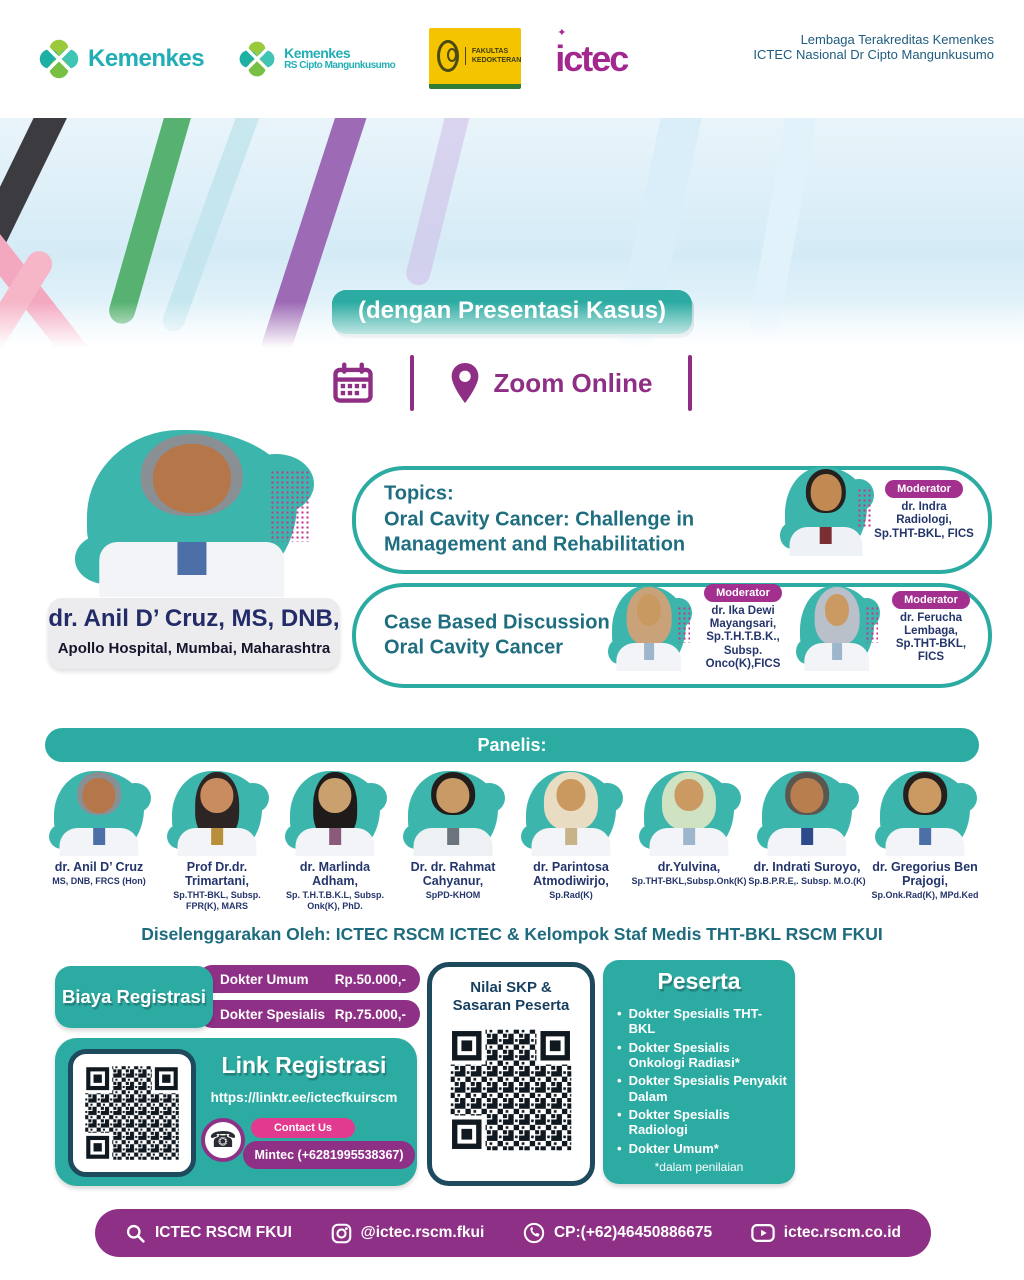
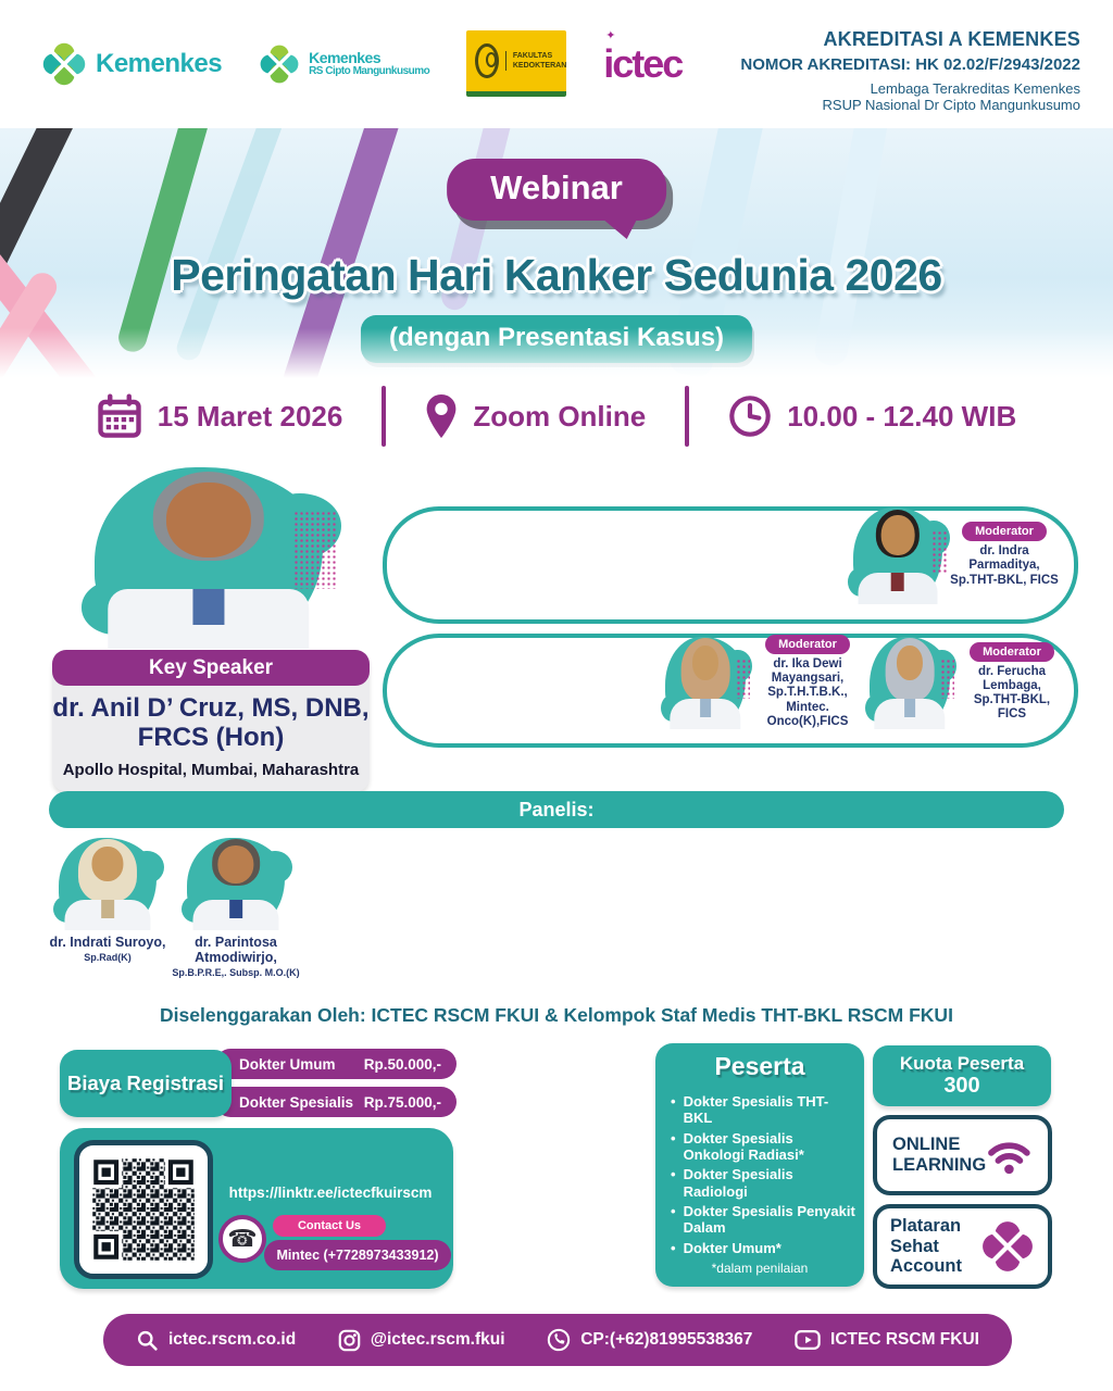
  Kemenkes
  Kemenkes
  RS Cipto Mangunkusumo
  ictec
+ AKREDITASI A KEMENKES
+ NOMOR AKREDITASI: HK 02.02/F/2943/2022
  Lembaga Terakreditas Kemenkes
- ICTEC Nasional Dr Cipto Mangunkusumo
+ RSUP Nasional Dr Cipto Mangunkusumo
+ Webinar
+ Peringatan Hari Kanker Sedunia 2026
+ 15 Maret 2026
  Zoom Online
+ 10.00 - 12.40 WIB
+ Key Speaker
  dr. Anil D’ Cruz, MS, DNB,
+ FRCS (Hon)
  Apollo Hospital, Mumbai, Maharashtra
- Topics:
- Oral Cavity Cancer: Challenge in
- Management and Rehabilitation
  Moderator
- dr. Indra Radiologi, Sp.THT-BKL, FICS
+ dr. Indra Parmaditya, Sp.THT-BKL, FICS
- Case Based Discussion
- Oral Cavity Cancer
  Moderator
- dr. Ika Dewi Mayangsari, Sp.T.H.T.B.K., Subsp. Onco(K),FICS
+ dr. Ika Dewi Mayangsari, Sp.T.H.T.B.K., Mintec. Onco(K),FICS
  Moderator
  dr. Ferucha Lembaga, Sp.THT-BKL, FICS
  Panelis:
- dr. Anil D’ Cruz
- MS, DNB, FRCS (Hon)
- Prof Dr.dr. Trimartani,
- Sp.THT-BKL, Subsp. FPR(K), MARS
- dr. Marlinda Adham,
- Sp. T.H.T.B.K.L, Subsp. Onk(K), PhD.
- Dr. dr. Rahmat Cahyanur,
- SpPD-KHOM
- dr. Parintosa Atmodiwirjo,
+ dr. Indrati Suroyo,
  Sp.Rad(K)
- dr.Yulvina,
- Sp.THT-BKL,Subsp.Onk(K)
- dr. Indrati Suroyo,
+ dr. Parintosa Atmodiwirjo,
  Sp.B.P.R.E,. Subsp. M.O.(K)
- dr. Gregorius Ben Prajogi,
- Sp.Onk.Rad(K), MPd.Ked
- Diselenggarakan Oleh: ICTEC RSCM ICTEC & Kelompok Staf Medis THT-BKL RSCM FKUI
+ Diselenggarakan Oleh: ICTEC RSCM FKUI & Kelompok Staf Medis THT-BKL RSCM FKUI
  Biaya Registrasi
  Dokter Umum
  Rp.50.000,-
  Dokter Spesialis
  Rp.75.000,-
- Link Registrasi
  https://linktr.ee/ictecfkuirscm
  ☎
  Contact Us
- Mintec (+6281995538367)
+ Mintec (+7728973433912)
- Nilai SKP &
- Sasaran Peserta
  Peserta
  •
  Dokter Spesialis THT-BKL
  •
  Dokter Spesialis Onkologi Radiasi*
  •
- Dokter Spesialis Penyakit Dalam
+ Dokter Spesialis Radiologi
  •
- Dokter Spesialis Radiologi
+ Dokter Spesialis Penyakit Dalam
  •
  Dokter Umum*
  *dalam penilaian
+ Kuota Peserta
+ 300
+ ONLINE
+ LEARNING
+ Plataran
+ Sehat
+ Account
- ICTEC RSCM FKUI
+ ictec.rscm.co.id
  @ictec.rscm.fkui
- CP:(+62)46450886675
+ CP:(+62)81995538367
- ictec.rscm.co.id
+ ICTEC RSCM FKUI
